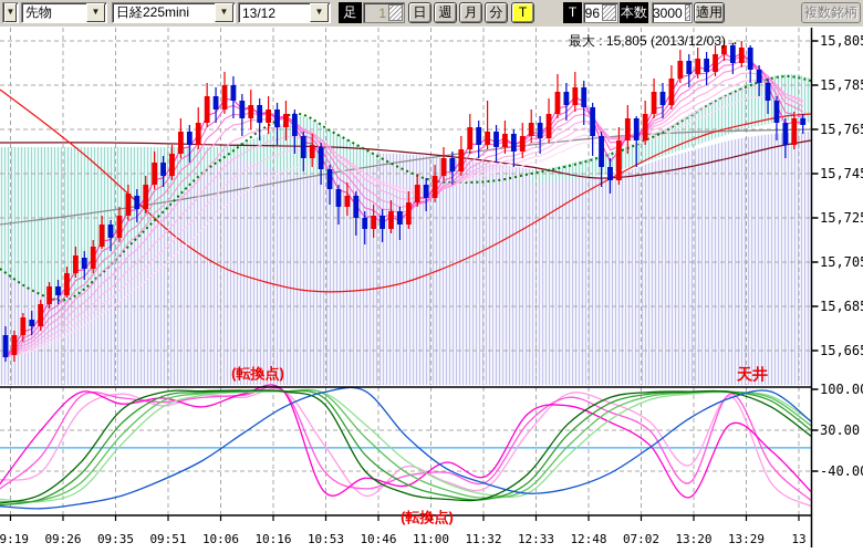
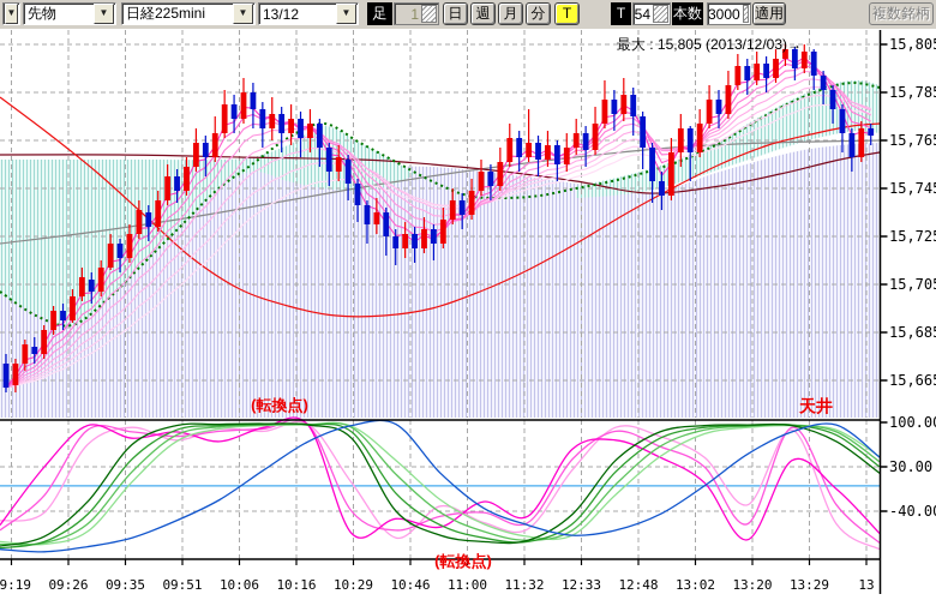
  ▼
  先物
  ▼
  日経225mini
  ▼
  13/12
  ▼
  足
  1
  日
  週
  月
  分
  T
  T
- 96
+ 54
  本数
  3000
  適用
  複数銘柄
  15,80
  15,78
  15,76
  15,74
  15,72
  15,70
  15,68
  15,66
  100.0
  30.00
  -40.0
  9:19
  09:26
  09:35
  09:51
  10:06
  10:16
- 10:53
+ 10:29
  10:46
  11:00
  11:32
  12:33
  12:48
- 07:02
+ 13:02
  13:20
  13:29
  13
  最大 : 15,805 (2013/12/03)→
  (転換点)
  天井
  (転換点)
